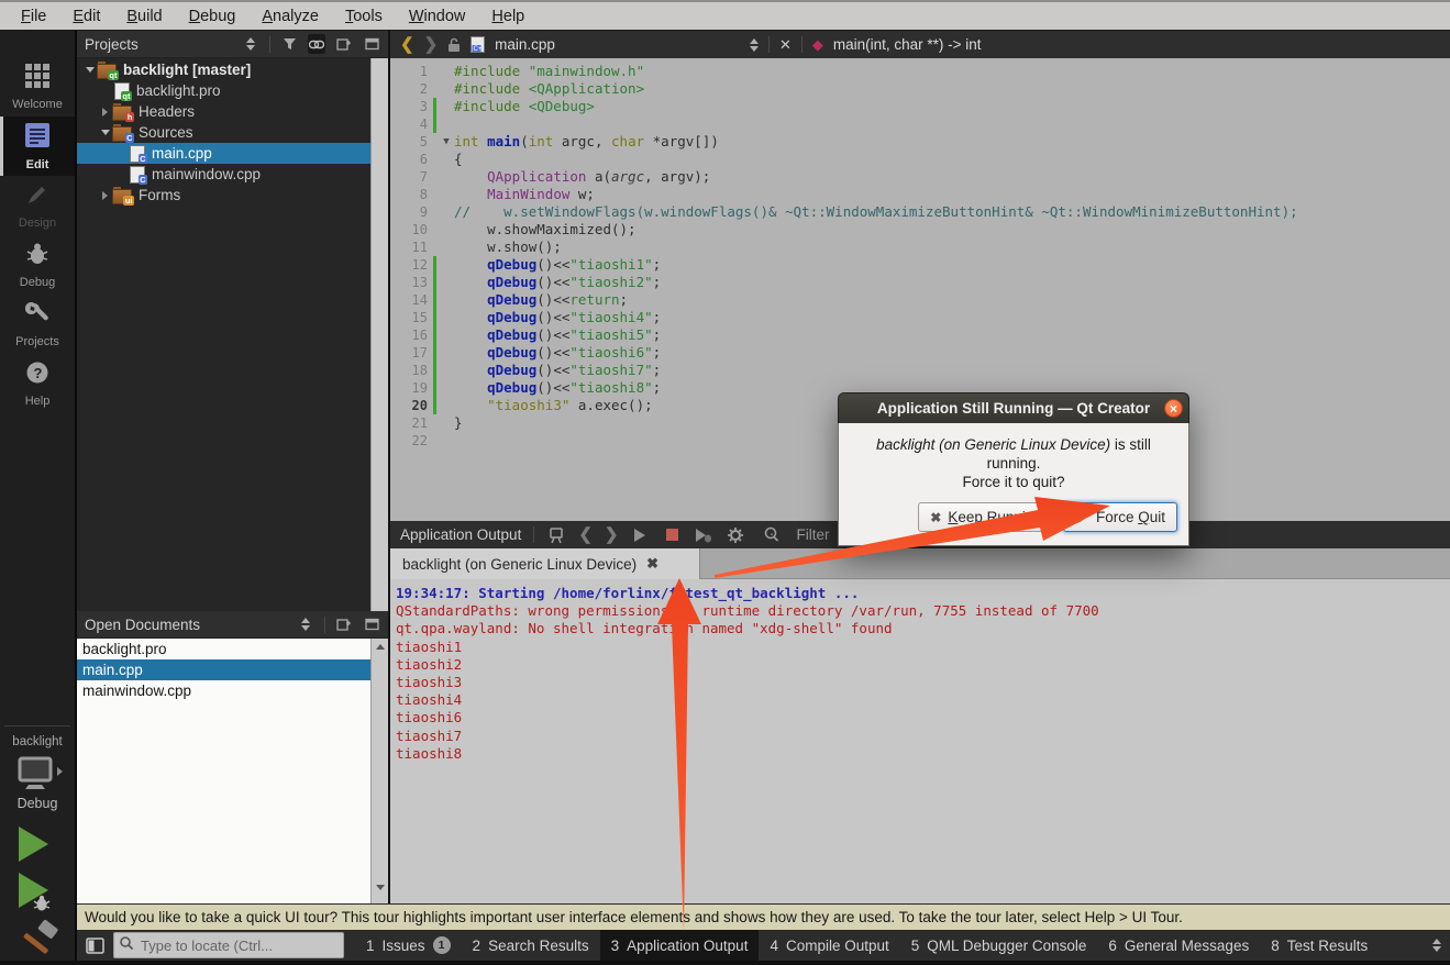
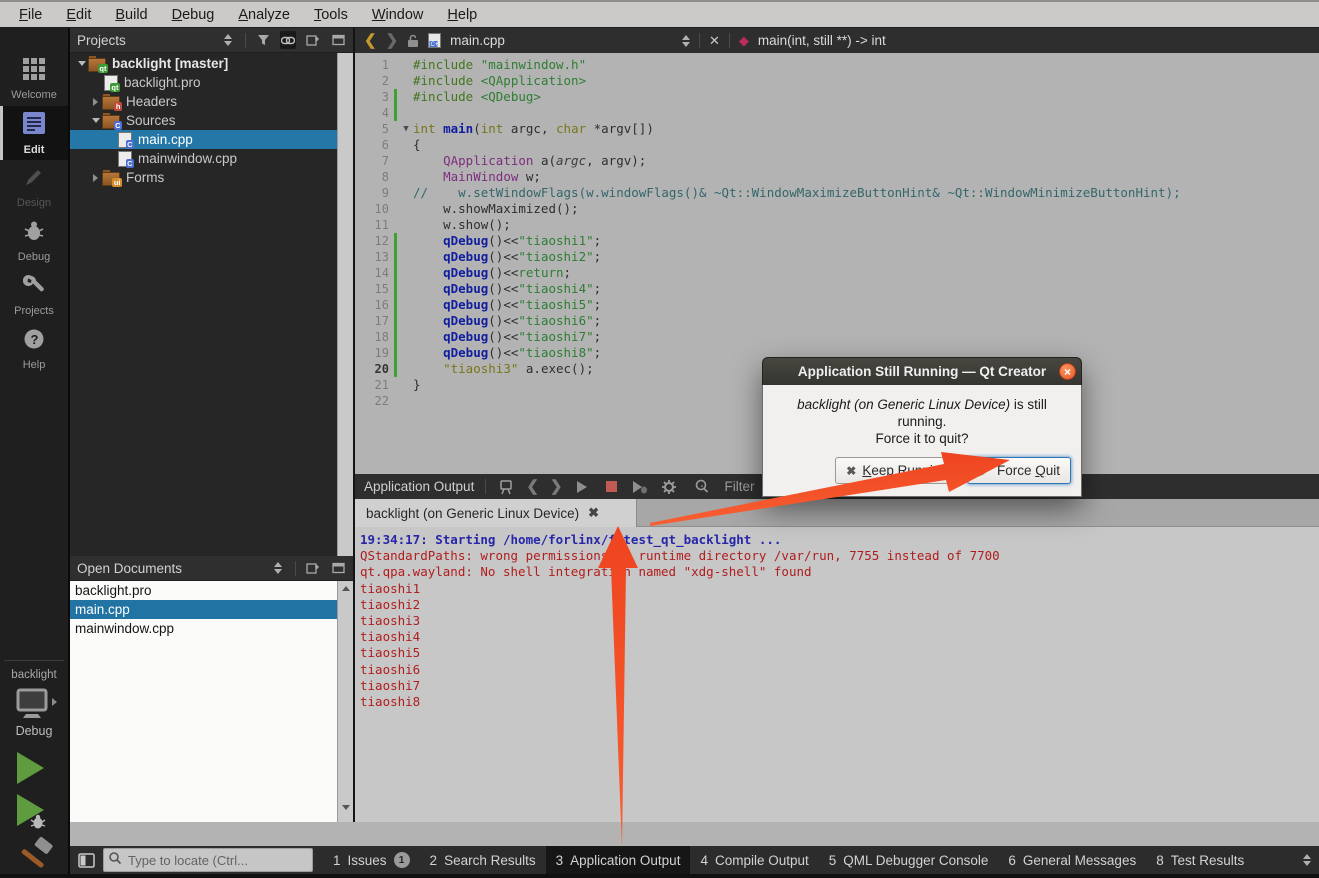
  File
  Edit
  Build
  Debug
  Analyze
  Tools
  Window
  Help
  Welcome
  Edit
  Design
  Debug
  Projects
  ?
  Help
  backlight
  Debug
  Projects
  qt
  backlight [master]
  qt
  backlight.pro
  h
  Headers
  C
  Sources
  C
  main.cpp
  C
  mainwindow.cpp
  ui
  Forms
  Open Documents
  backlight.pro
  main.cpp
  mainwindow.cpp
  ❮
  ❯
  main.cpp
  ✕
  ◆
- main(int, char **) -> int
+ main(int, still **) -> int
  1
  #include
  "mainwindow.h"
  2
  #include
  <QApplication>
  3
  #include
  <QDebug>
  4
  5
  ▼
  int
  main
  (
  int
  argc,
  char
  *argv[])
  6
  {
  7
  QApplication
  a(
  argc
  , argv);
  8
  MainWindow
  w;
  9
  // w.setWindowFlags(w.windowFlags()& ~Qt::WindowMaximizeButtonHint& ~Qt::WindowMinimizeButtonHint);
  10
  w.showMaximized();
  11
  w.show();
  12
  qDebug
  ()<<
  "tiaoshi1"
  ;
  13
  qDebug
  ()<<
  "tiaoshi2"
  ;
  14
  qDebug
  ()<<
  return
  ;
  15
  qDebug
  ()<<
  "tiaoshi4"
  ;
  16
  qDebug
  ()<<
  "tiaoshi5"
  ;
  17
  qDebug
  ()<<
  "tiaoshi6"
  ;
  18
  qDebug
  ()<<
  "tiaoshi7"
  ;
  19
  qDebug
  ()<<
  "tiaoshi8"
  ;
  20
  "tiaoshi3"
  a.exec();
  21
  }
  22
  Application Output
  ❮
  ❯
  Filter
  backlight (on Generic Linux Device)
  ✖
  19:34:17: Starting /home/forlinx/test_qt_backlight ...
  QStandardPaths: wrong permission runtime directory /var/run, 7755 instead of 7700
  qt.qpa.wayland: No shell integratn named "xdg-shell" found
  tiaoshi1
  tiaoshi2
  tiaoshi3
  tiaoshi4
+ tiaoshi5
  tiaoshi6
  tiaoshi7
  tiaoshi8
- Would you like to take a quick UI tour? This tour highlights important user interface elements and shows how they are used. To take the tour later, select Help > UI Tour.
  Type to locate (Ctrl...
  1
  Issues
  1
  2
  Search Results
  3
  Application Output
  4
  Compile Output
  5
  QML Debugger Console
  6
  General Messages
  8
  Test Results
  Application Still Running — Qt Creator
  ×
  backlight (on Generic Linux Device) is still running.
  Force it to quit?
  ✖
  Force Quit
